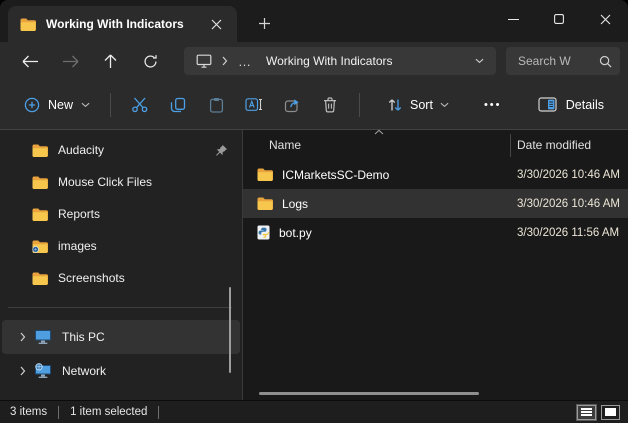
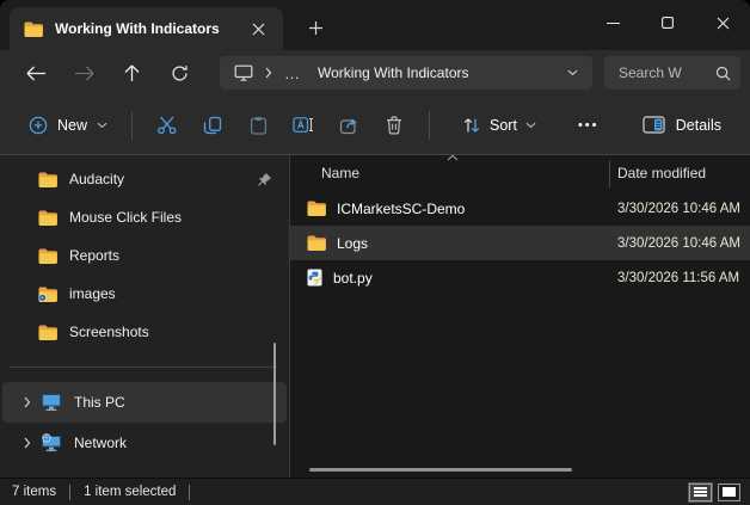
  Working With Indicators
  …
  Working With Indicators
  Search W
  New
  Sort
  •••
  Details
  Audacity
  Mouse Click Files
  Reports
  images
  Screenshots
  This PC
  Network
  Name
  Date modified
  ICMarketsSC-Demo
  3/30/2026 10:46 AM
  Logs
  3/30/2026 10:46 AM
  bot.py
  3/30/2026 11:56 AM
- 3 items
+ 7 items
  1 item selected
